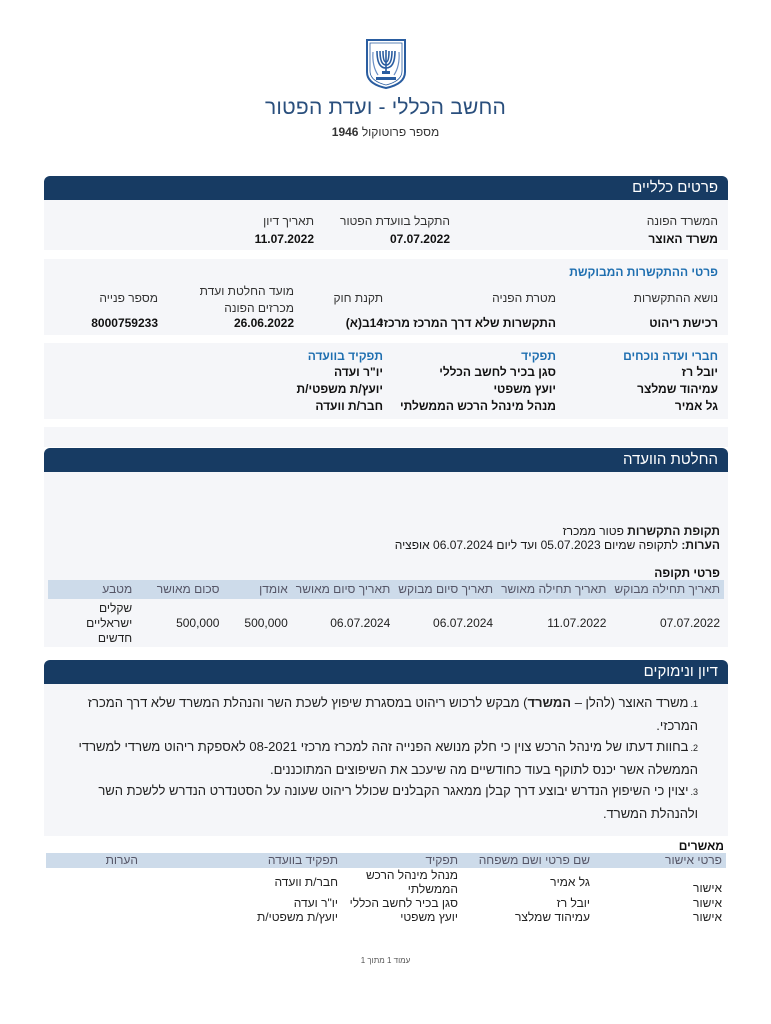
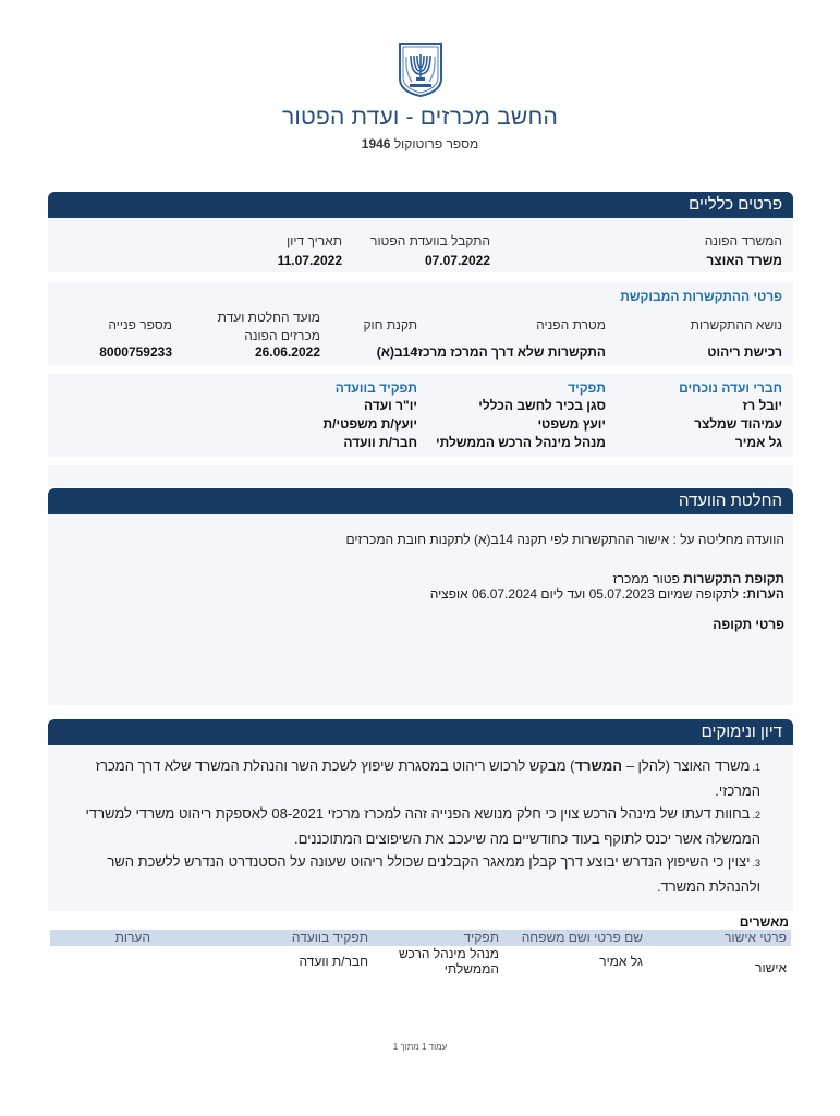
- החשב הכללי - ועדת הפטור
+ החשב מכרזים - ועדת הפטור
  מספר פרוטוקול 1946
  פרטים כלליים
  המשרד הפונה
  משרד האוצר
  התקבל בוועדת הפטור
  07.07.2022
  תאריך דיון
  11.07.2022
  פרטי ההתקשרות המבוקשת
  נושא ההתקשרות
  רכישת ריהוט
  מטרת הפניה
  התקשרות שלא דרך המרכז מרכזי
  תקנת חוק
  14ב(א)
  מועד החלטת ועדת
  מכרזים הפונה
  26.06.2022
  מספר פנייה
  8000759233
  חברי ועדה נוכחים
  תפקיד
  תפקיד בוועדה
  יובל רז
  סגן בכיר לחשב הכללי
  יו"ר ועדה
  עמיהוד שמלצר
  יועץ משפטי
  יועץ/ת משפטי/ת
  גל אמיר
  מנהל מינהל הרכש הממשלתי
  חבר/ת וועדה
  החלטת הוועדה
+ הוועדה מחליטה על : אישור ההתקשרות לפי תקנה 14ב(א) לתקנות חובת המכרזים
  תקופת התקשרות פטור ממכרז
  הערות: לתקופה שמיום 05.07.2023 ועד ליום 06.07.2024 אופציה
  פרטי תקופה
- תאריך תחילה מבוקש	תאריך תחילה מאושר	תאריך סיום מבוקש	תאריך סיום מאושר	אומדן	סכום מאושר	מטבע
- 07.07.2022	11.07.2022	06.07.2024	06.07.2024	500,000	500,000	שקלים ישראליים חדשים
  דיון ונימוקים
  1.משרד האוצר (להלן – המשרד) מבקש לרכוש ריהוט במסגרת שיפוץ לשכת השר והנהלת המשרד שלא דרך המכרז המרכזי.
  2.בחוות דעתו של מינהל הרכש צוין כי חלק מנושא הפנייה זהה למכרז מרכזי 08-2021 לאספקת ריהוט משרדי למשרדי הממשלה אשר יכנס לתוקף בעוד כחודשיים מה שיעכב את השיפוצים המתוכננים.
  3.יצוין כי השיפוץ הנדרש יבוצע דרך קבלן ממאגר הקבלנים שכולל ריהוט שעונה על הסטנדרט הנדרש ללשכת השר ולהנהלת המשרד.
  מאשרים
  פרטי אישור	שם פרטי ושם משפחה	תפקיד	תפקיד בוועדה	הערות
  אישור	גל אמיר	מנהל מינהל הרכש הממשלתי	חבר/ת וועדה
- אישור	יובל רז	סגן בכיר לחשב הכללי	יו"ר ועדה
- אישור	עמיהוד שמלצר	יועץ משפטי	יועץ/ת משפטי/ת
  עמוד 1 מתוך 1
